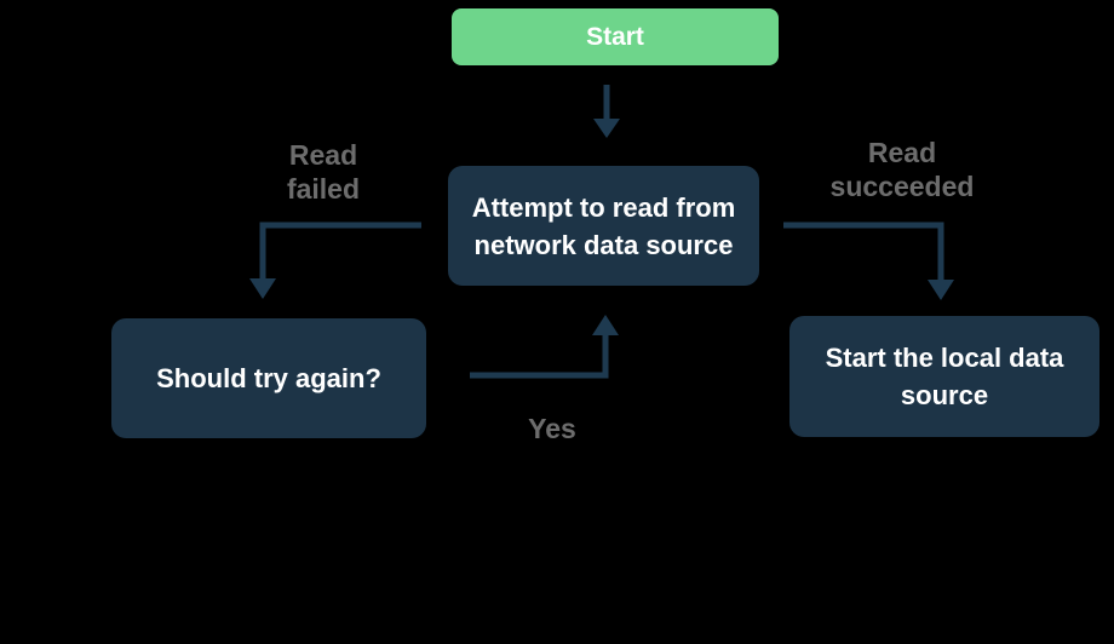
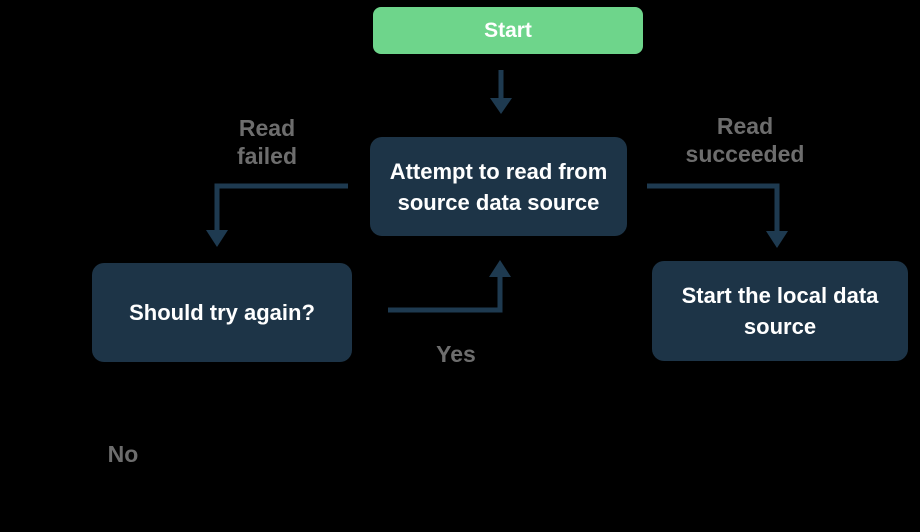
  Start
- Attempt to read from network data source
+ Attempt to read from source data source
  Should try again?
  Start the local data source
  Read
  failed
  Read
  succeeded
  Yes
+ No
